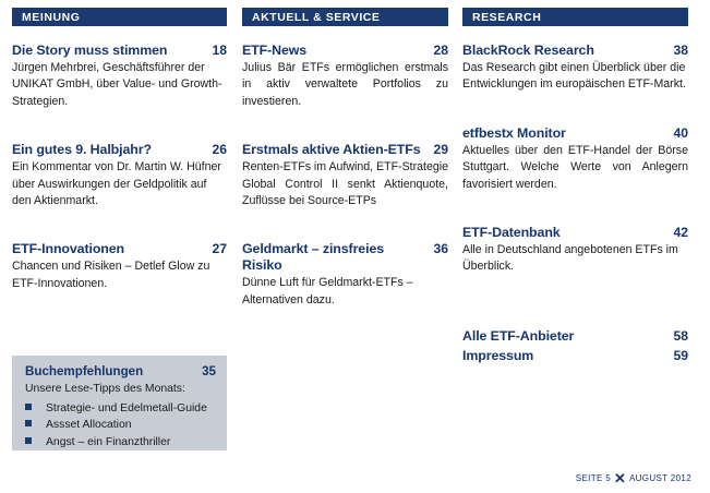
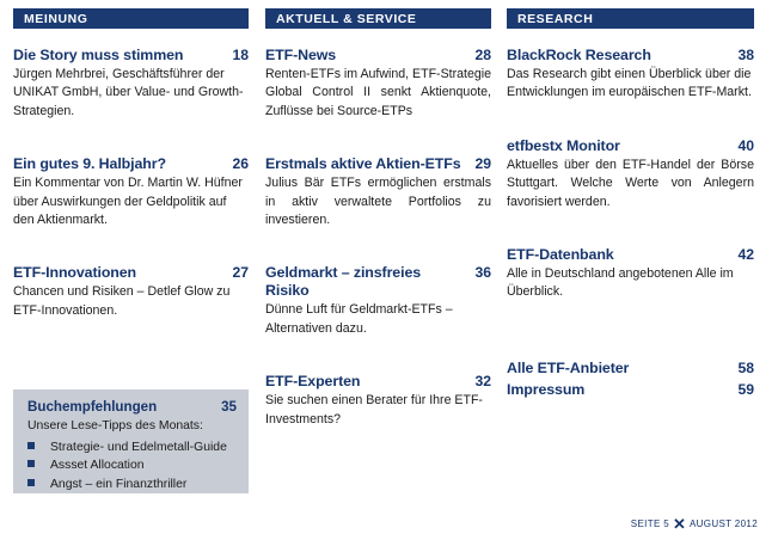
  MEINUNG
  Die Story muss stimmen
  18
  Jürgen Mehrbrei, Geschäftsführer der UNIKAT GmbH, über Value- und Growth-Strategien.
  Ein gutes 9. Halbjahr?
  26
  Ein Kommentar von Dr. Martin W. Hüfner über Auswirkungen der Geldpolitik auf den Aktienmarkt.
  ETF-Innovationen
  27
  Chancen und Risiken – Detlef Glow zu ETF-Innovationen.
  AKTUELL & SERVICE
  ETF-News
  28
- Julius Bär ETFs ermöglichen erstmals in aktiv verwaltete Portfolios zu investieren.
+ Renten-ETFs im Aufwind, ETF-Strategie Global Control II senkt Aktienquote, Zuflüsse bei Source-ETPs
  Erstmals aktive Aktien-ETFs
  29
- Renten-ETFs im Aufwind, ETF-Strategie Global Control II senkt Aktienquote, Zuflüsse bei Source-ETPs
+ Julius Bär ETFs ermöglichen erstmals in aktiv verwaltete Portfolios zu investieren.
  Geldmarkt – zinsfreies Risiko
  36
  Dünne Luft für Geldmarkt-ETFs – Alternativen dazu.
+ ETF-Experten
+ 32
+ Sie suchen einen Berater für Ihre ETF-Investments?
  RESEARCH
  BlackRock Research
  38
  Das Research gibt einen Überblick über die Entwicklungen im europäischen ETF-Markt.
  etfbestx Monitor
  40
  Aktuelles über den ETF-Handel der Börse Stuttgart. Welche Werte von Anlegern favorisiert werden.
  ETF-Datenbank
  42
- Alle in Deutschland angebotenen ETFs im Überblick.
+ Alle in Deutschland angebotenen Alle im Überblick.
  Alle ETF-Anbieter
  58
  Impressum
  59
  Buchempfehlungen
  35
  Unsere Lese-Tipps des Monats:
  Strategie- und Edelmetall-Guide
  Assset Allocation
  Angst – ein Finanzthriller
  SEITE 5
  ✕
  AUGUST 2012
